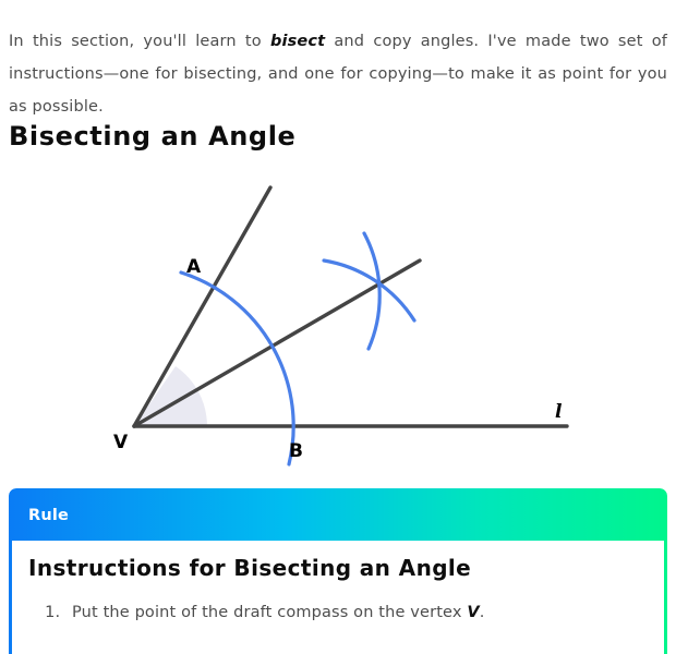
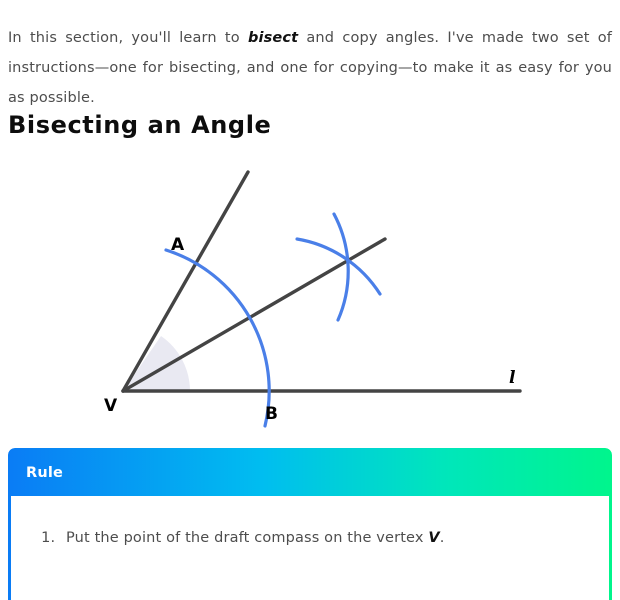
- In this section, you'll learn to bisect and copy angles. I've made two set of instructions—one for bisecting, and one for copying—to make it as point for you as possible.
+ In this section, you'll learn to bisect and copy angles. I've made two set of instructions—one for bisecting, and one for copying—to make it as easy for you as possible.
  Bisecting an Angle
  A
  B
  V
  l
  Rule
- Instructions for Bisecting an Angle
  Put the point of the draft compass on the vertex V.
